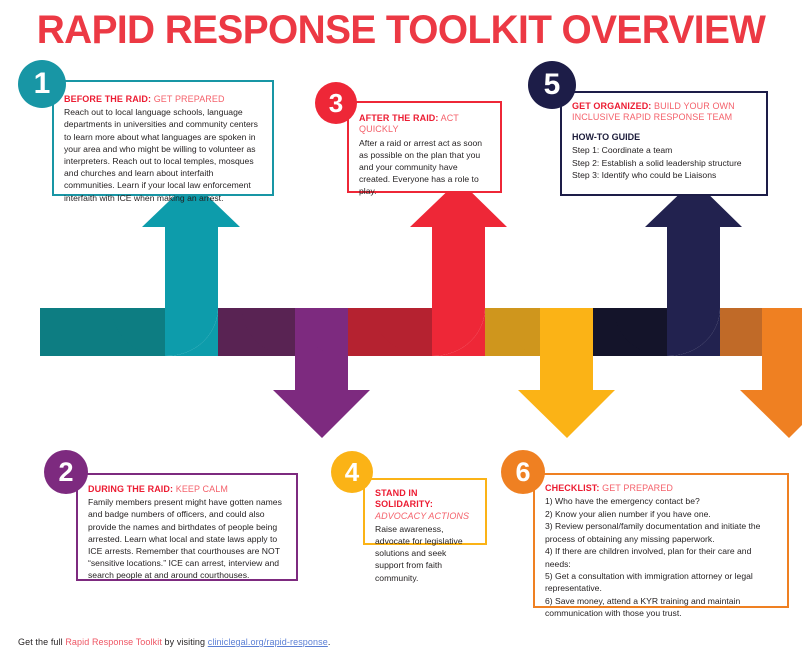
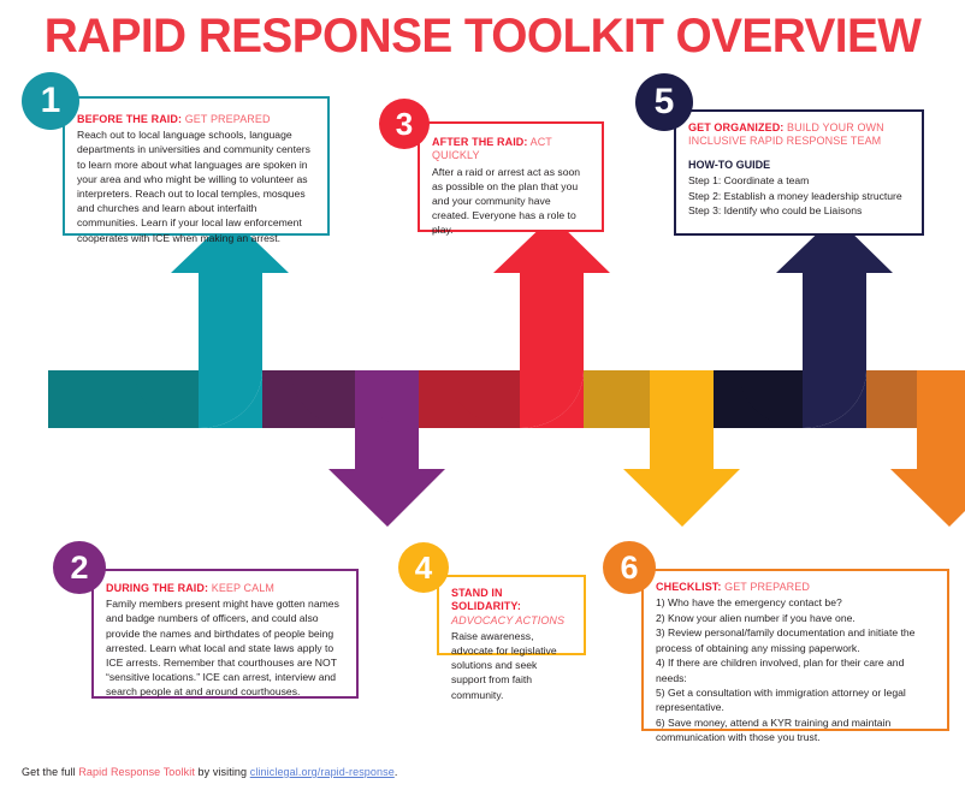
  RAPID RESPONSE TOOLKIT OVERVIEW
  BEFORE THE RAID: GET PREPARED
- Reach out to local language schools, language departments in universities and community centers to learn more about what languages are spoken in your area and who might be willing to volunteer as interpreters. Reach out to local temples, mosques and churches and learn about interfaith communities. Learn if your local law enforcement interfaith with ICE when making an arrest.
+ Reach out to local language schools, language departments in universities and community centers to learn more about what languages are spoken in your area and who might be willing to volunteer as interpreters. Reach out to local temples, mosques and churches and learn about interfaith communities. Learn if your local law enforcement cooperates with ICE when making an arrest.
  1
  AFTER THE RAID: ACT QUICKLY
  After a raid or arrest act as soon as possible on the plan that you and your community have created. Everyone has a role to play.
  3
  GET ORGANIZED: BUILD YOUR OWN INCLUSIVE RAPID RESPONSE TEAM
  HOW-TO GUIDE
  Step 1: Coordinate a team
- Step 2: Establish a solid leadership structure
+ Step 2: Establish a money leadership structure
  Step 3: Identify who could be Liaisons
  5
  DURING THE RAID: KEEP CALM
  Family members present might have gotten names and badge numbers of officers, and could also provide the names and birthdates of people being arrested. Learn what local and state laws apply to ICE arrests. Remember that courthouses are NOT “sensitive locations.” ICE can arrest, interview and search people at and around courthouses.
  2
  STAND IN SOLIDARITY:
  ADVOCACY ACTIONS
  Raise awareness, advocate for legislative solutions and seek support from faith community.
  4
  CHECKLIST: GET PREPARED
  1) Who have the emergency contact be?
  2) Know your alien number if you have one.
  3) Review personal/family documentation and initiate the process of obtaining any missing paperwork.
  4) If there are children involved, plan for their care and needs:
  5) Get a consultation with immigration attorney or legal representative.
  6) Save money, attend a KYR training and maintain communication with those you trust.
  6
  Get the full Rapid Response Toolkit by visiting cliniclegal.org/rapid-response.
